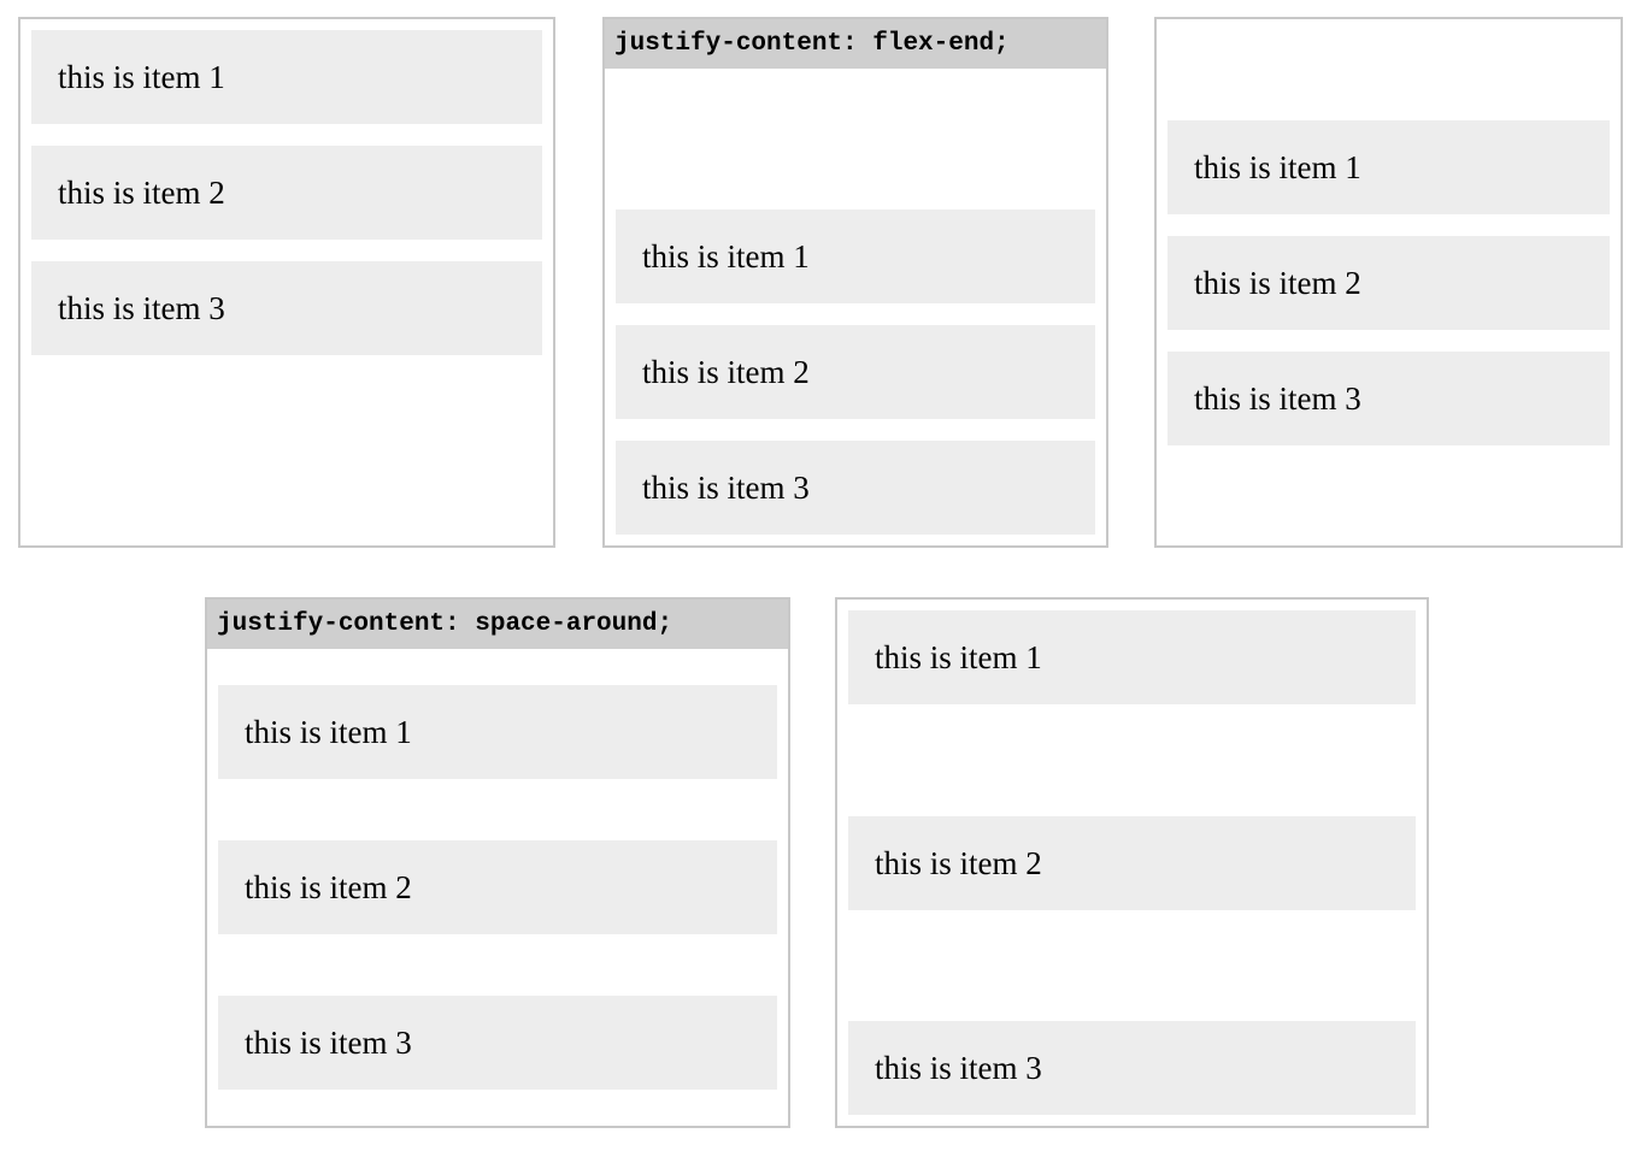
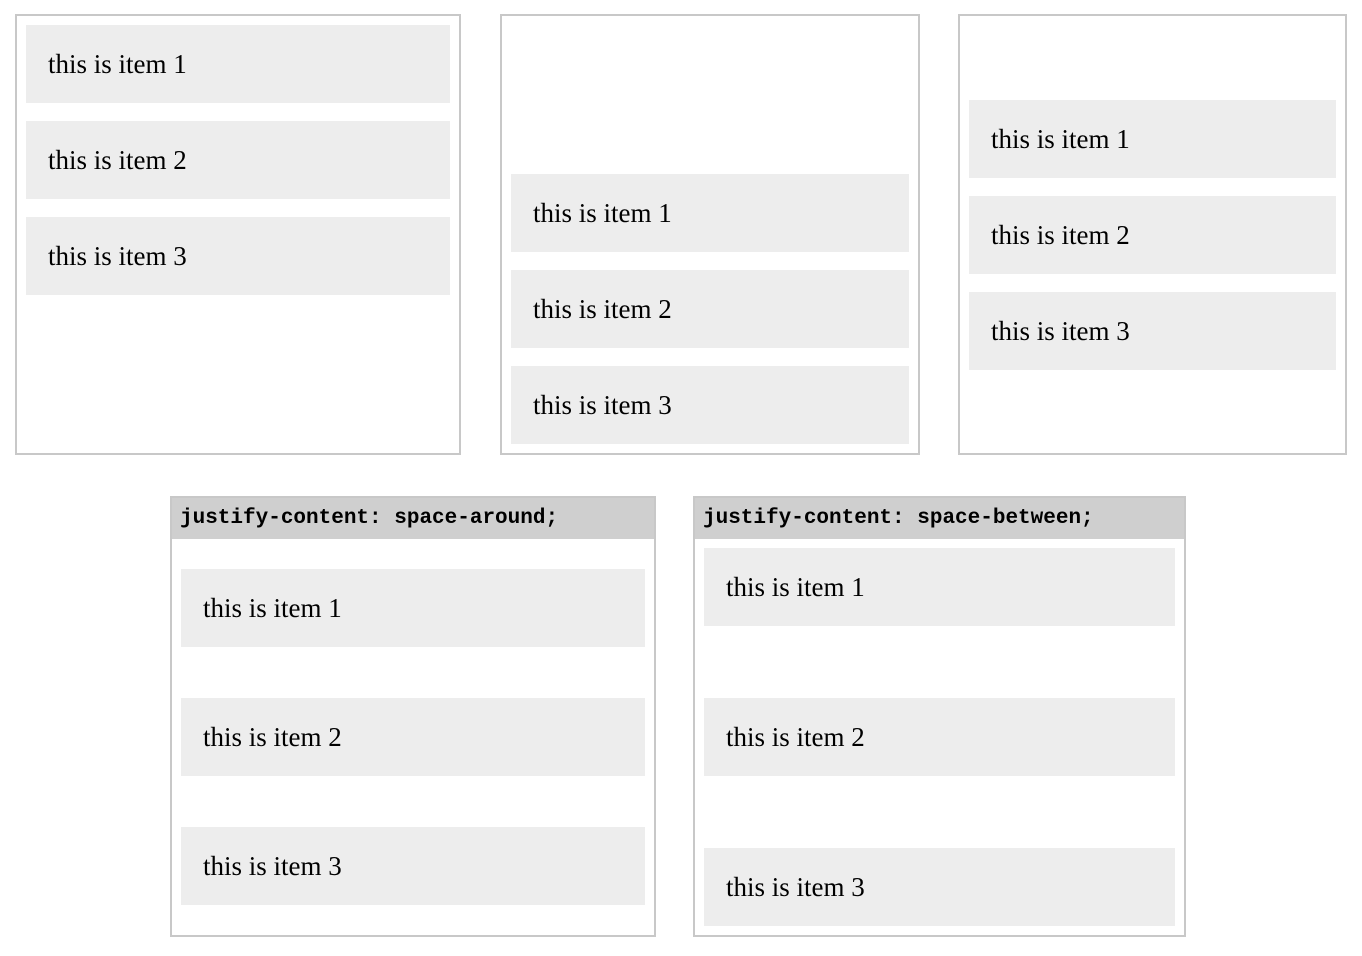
  this is item 1
  this is item 2
  this is item 3
- justify-content: flex-end;
  this is item 1
  this is item 2
  this is item 3
  this is item 1
  this is item 2
  this is item 3
  justify-content: space-around;
  this is item 1
  this is item 2
  this is item 3
+ justify-content: space-between;
  this is item 1
  this is item 2
  this is item 3
